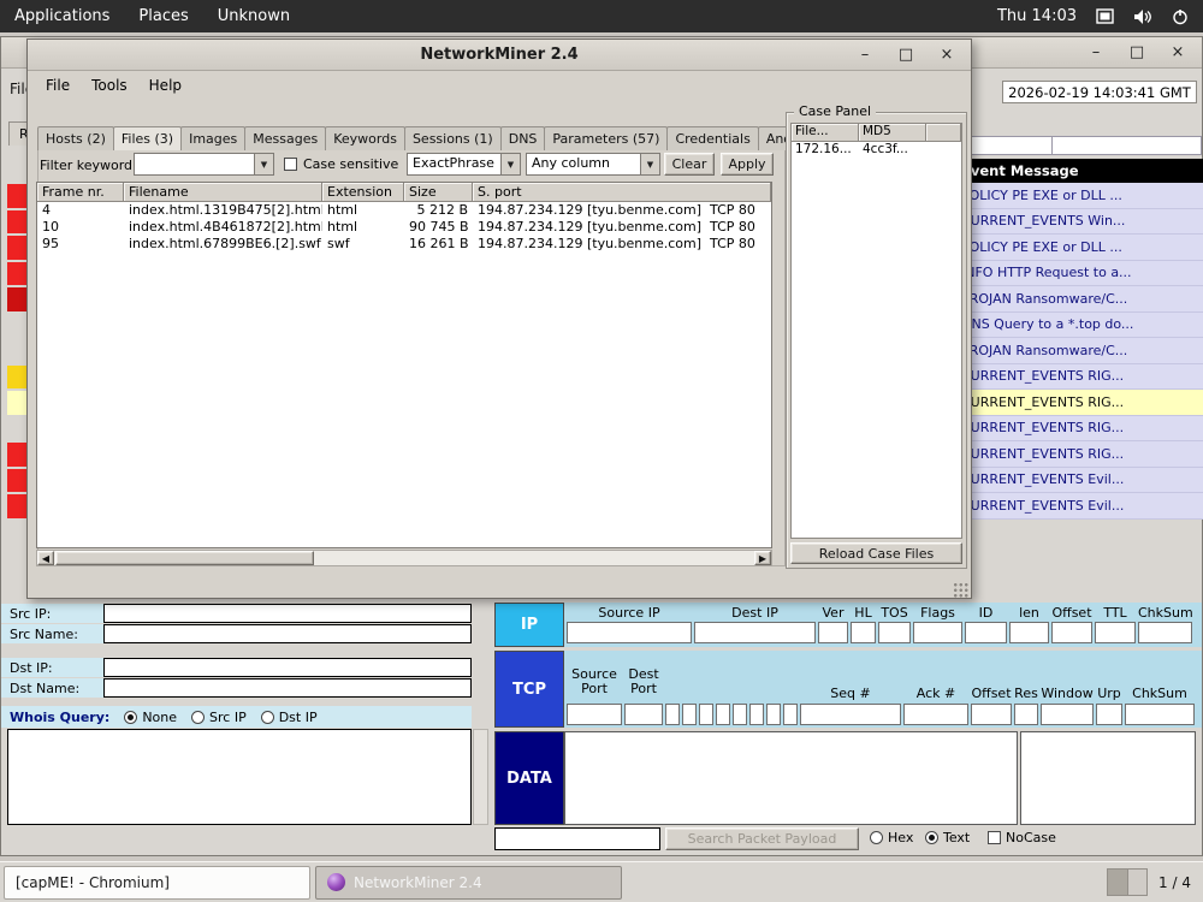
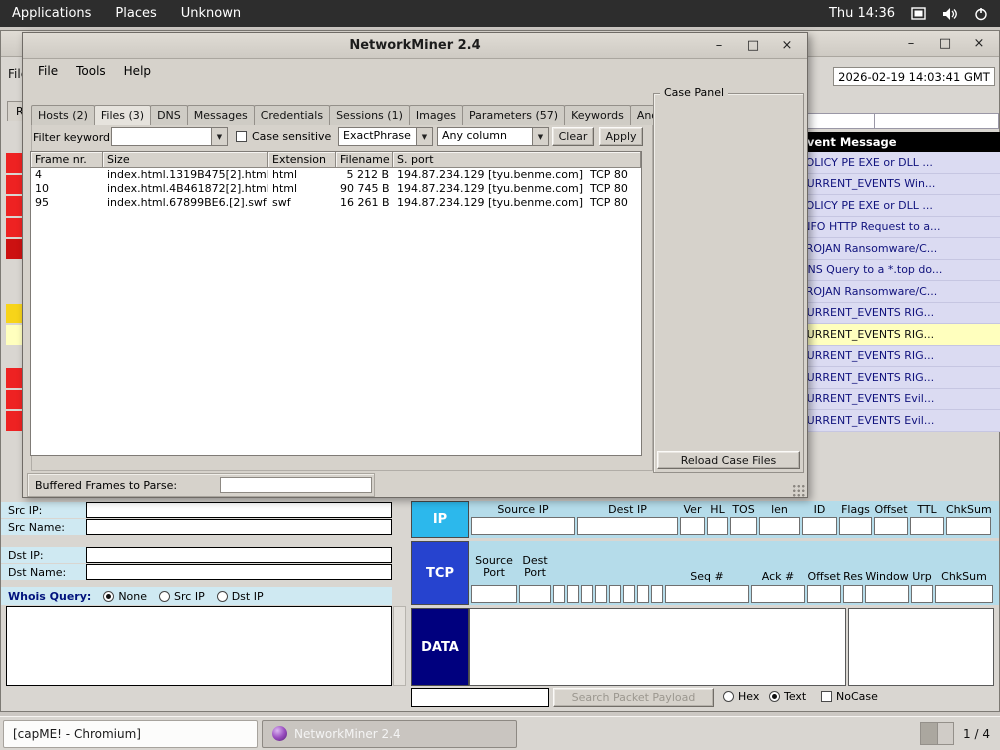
  –
  □
  ×
  Fil
  2026-02-19 14:03:41 GMT
  vent Message
  OLICY PE EXE or DLL ...
  URRENT_EVENTS Win...
  OLICY PE EXE or DLL ...
  FO HTTP Request to a...
  ROJAN Ransomware/C...
  NS Query to a *.top do...
  ROJAN Ransomware/C...
  URRENT_EVENTS RIG...
  URRENT_EVENTS RIG...
  URRENT_EVENTS RIG...
  URRENT_EVENTS RIG...
  URRENT_EVENTS Evil...
  URRENT_EVENTS Evil...
  Src IP:
  Src Name:
  Dst IP:
  Dst Name:
  Whois Query:
  None
  Src IP
  Dst IP
  IP
  Source IP
  Dest IP
  Ver
  HL
  TOS
- Flags
+ len
  ID
- len
+ Flags
  Offset
  TTL
  ChkSum
  TCP
  Source Port
  Dest Port
  Seq #
  Ack #
  Offset
  Res
  Window
  Urp
  ChkSum
  DATA
  Search Packet Payload
  Hex
  Text
  NoCase
  NetworkMiner 2.4
  –
  □
  ×
  File
  Tools
  Help
  Hosts (2)
  Files (3)
- Images
+ DNS
  Messages
- Keywords
+ Credentials
  Sessions (1)
- DNS
+ Images
  Parameters (57)
- Credentials
+ Keywords
  Filter keyword
  ▼
  Case sensitive
  ExactPhrase
  ▼
  Any column
  ▼
  Clear
  Apply
  Frame nr.
- Filename
+ Size
  Extension
- Size
+ Filename
  S. port
  4
  index.html.1319B475[2].htm
  html
  5 212 B
  194.87.234.129 [tyu.benme.com]
  TCP 80
  10
  index.html.4B461872[2].htm
  html
  90 745 B
  194.87.234.129 [tyu.benme.com]
  TCP 80
  95
  index.html.67899BE6.[2].swf
  swf
  16 261 B
  194.87.234.129 [tyu.benme.com]
  TCP 80
- ◀
- ▶
  Case Panel
- File...
- MD5
- 172.16...
- 4cc3f...
  Reload Case Files
+ Buffered Frames to Parse:
  Applications
  Places
  Unknown
- Thu 14:03
+ Thu 14:36
  [capME! - Chromium]
  NetworkMiner 2.4
  1 / 4
